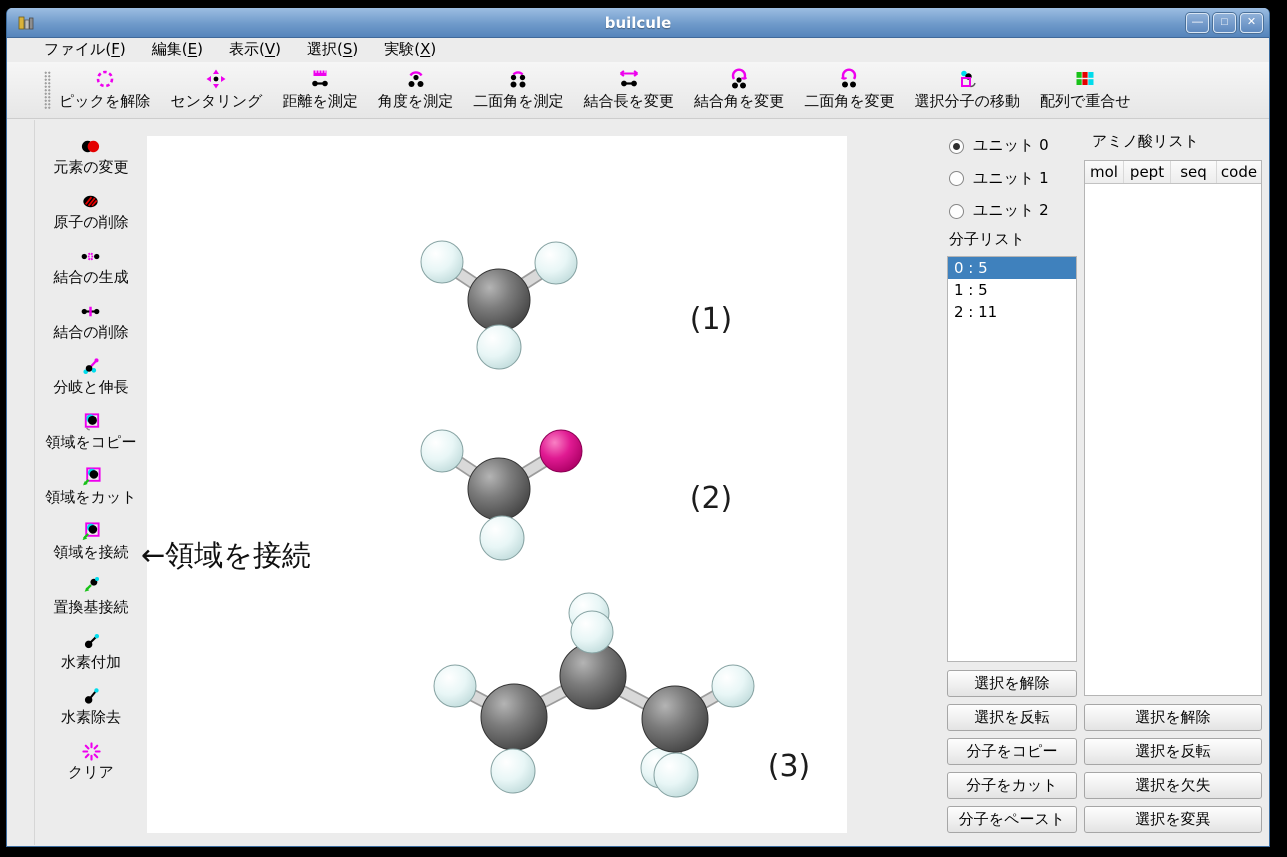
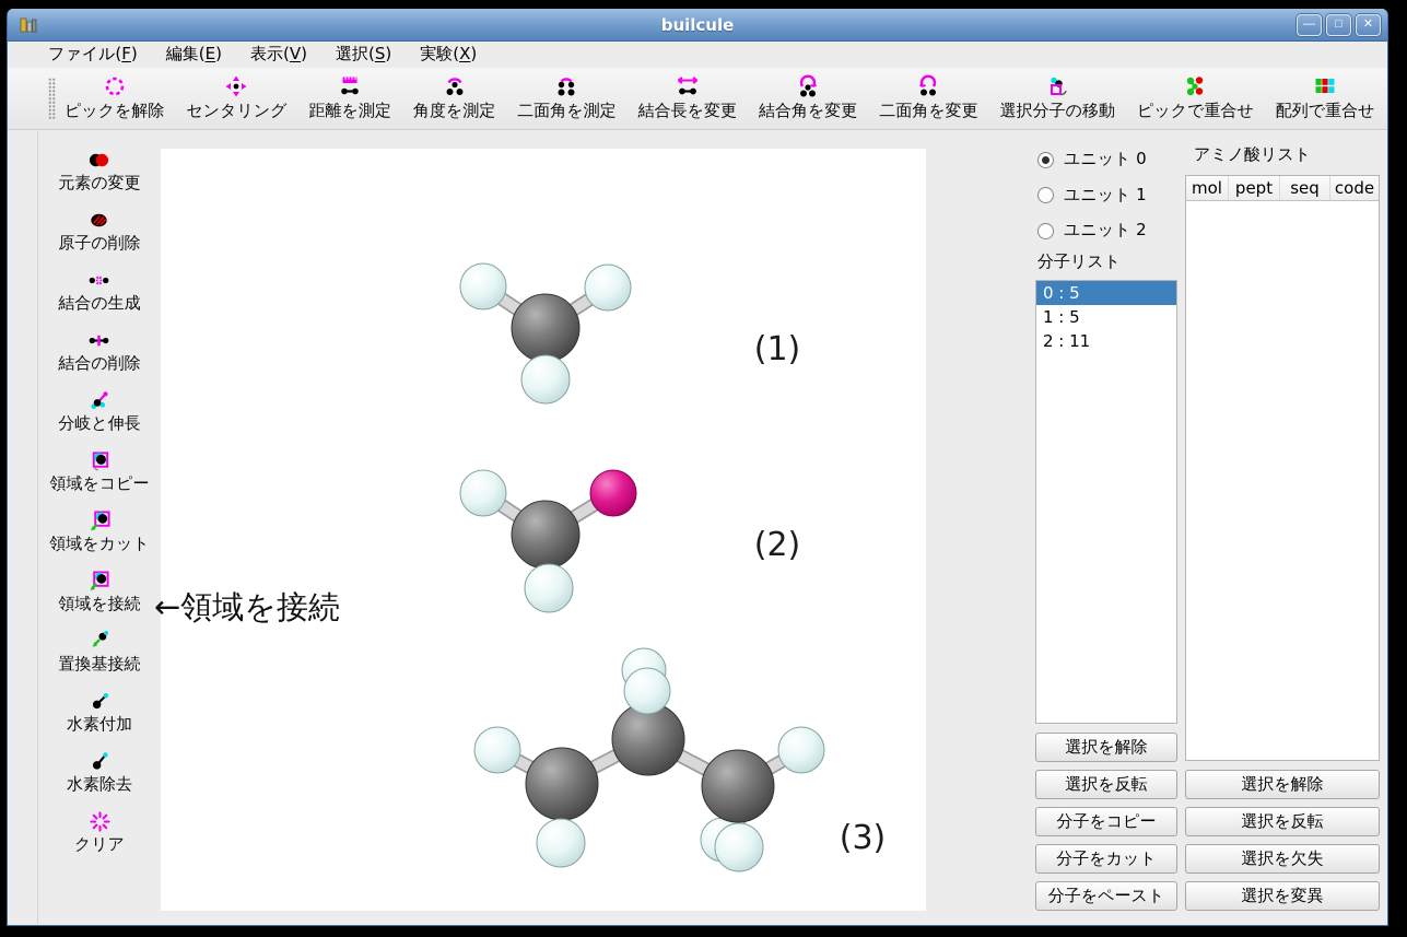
  builcule
  —
  □
  ✕
  ファイル(F)
  編集(E)
  表示(V)
  選択(S)
  実験(X)
  ピックを解除
  センタリング
  距離を測定
  角度を測定
  二面角を測定
  結合長を変更
  結合角を変更
  二面角を変更
  選択分子の移動
+ ピックで重合せ
  配列で重合せ
  元素の変更
  原子の削除
  結合の生成
  結合の削除
  分岐と伸長
  領域をコピー
  領域をカット
  領域を接続
  置換基接続
  水素付加
  水素除去
  クリア
  (1)
  (2)
  (3)
  ←領域を接続
  ユニット 0
  ユニット 1
  ユニット 2
  分子リスト
  0 : 5
  1 : 5
  2 : 11
  選択を解除
  選択を反転
  分子をコピー
  分子をカット
  分子をペースト
  アミノ酸リスト
  mol
  pept
  seq
  code
  選択を解除
  選択を反転
  選択を欠失
  選択を変異
